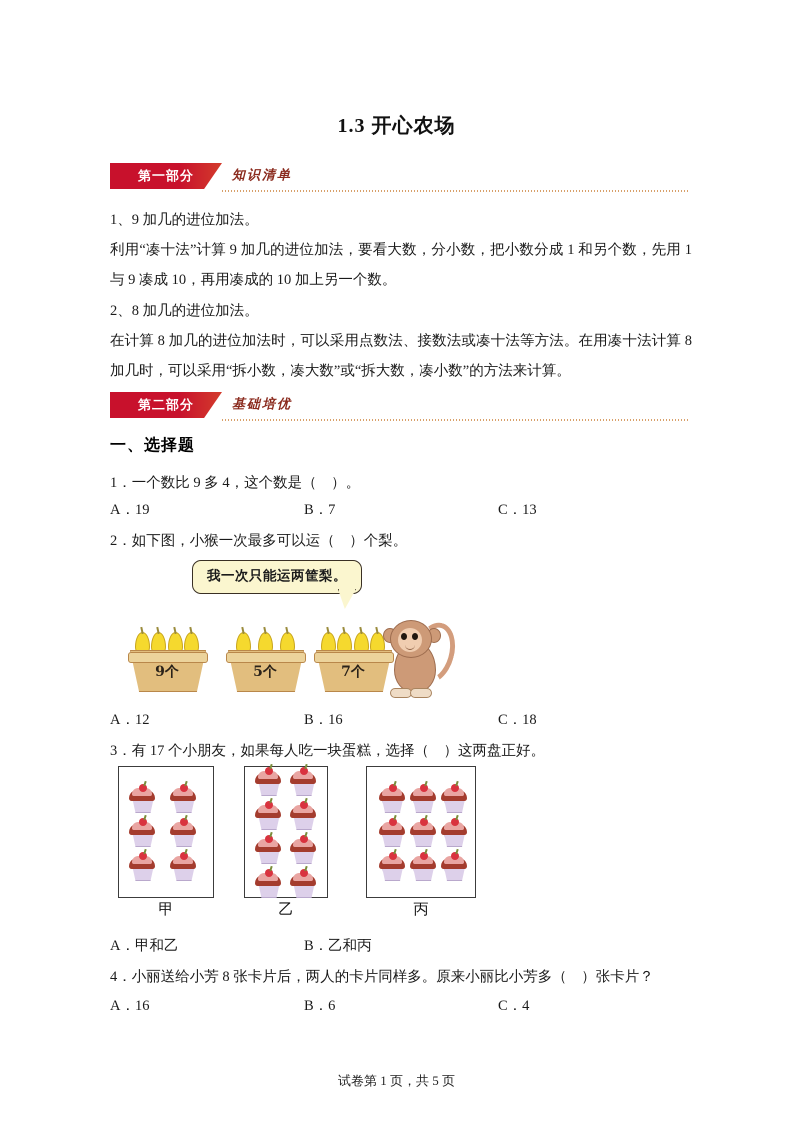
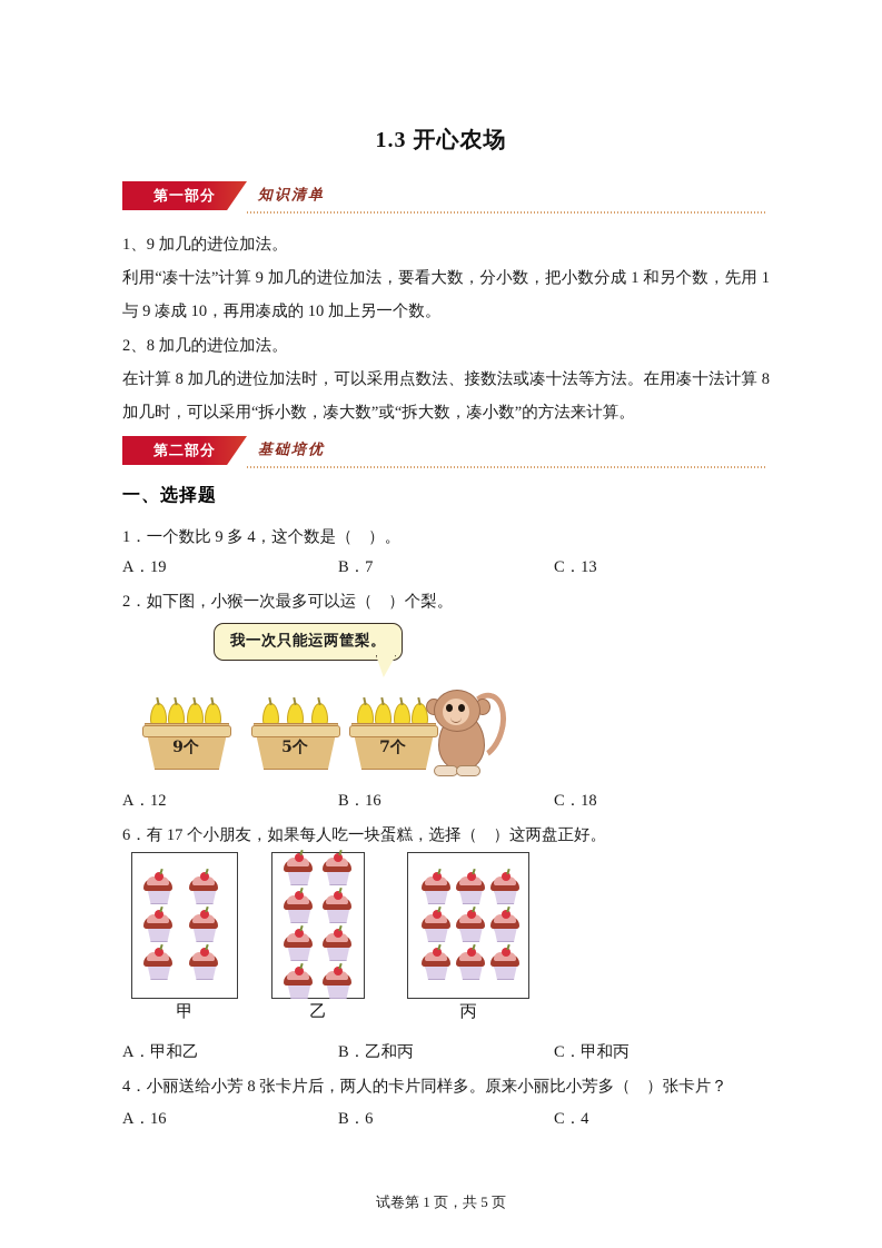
  1.3 开心农场
  第一部分
  知识清单
  1、9 加几的进位加法。
  利用“凑十法”计算 9 加几的进位加法，要看大数，分小数，把小数分成 1 和另个数，先用 1 与 9 凑成 10，再用凑成的 10 加上另一个数。
  2、8 加几的进位加法。
  在计算 8 加几的进位加法时，可以采用点数法、接数法或凑十法等方法。在用凑十法计算 8 加几时，可以采用“拆小数，凑大数”或“拆大数，凑小数”的方法来计算。
  第二部分
  基础培优
  一、选择题
  1．一个数比 9 多 4，这个数是（ ）。
  A．19
  B．7
  C．13
  2．如下图，小猴一次最多可以运（ ）个梨。
  我一次只能运两筐梨。
  9个
  5个
  7个
  A．12
  B．16
  C．18
- 3．有 17 个小朋友，如果每人吃一块蛋糕，选择（ ）这两盘正好。
+ 6．有 17 个小朋友，如果每人吃一块蛋糕，选择（ ）这两盘正好。
  甲
  乙
  丙
  A．甲和乙
  B．乙和丙
+ C．甲和丙
  4．小丽送给小芳 8 张卡片后，两人的卡片同样多。原来小丽比小芳多（ ）张卡片？
  A．16
  B．6
  C．4
  试卷第 1 页，共 5 页
